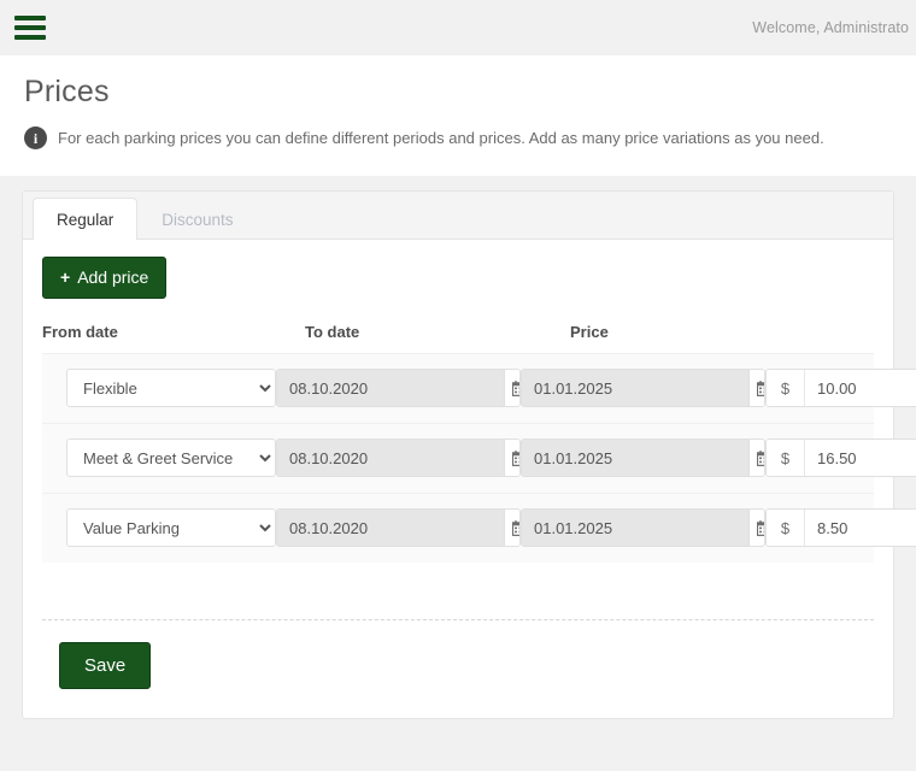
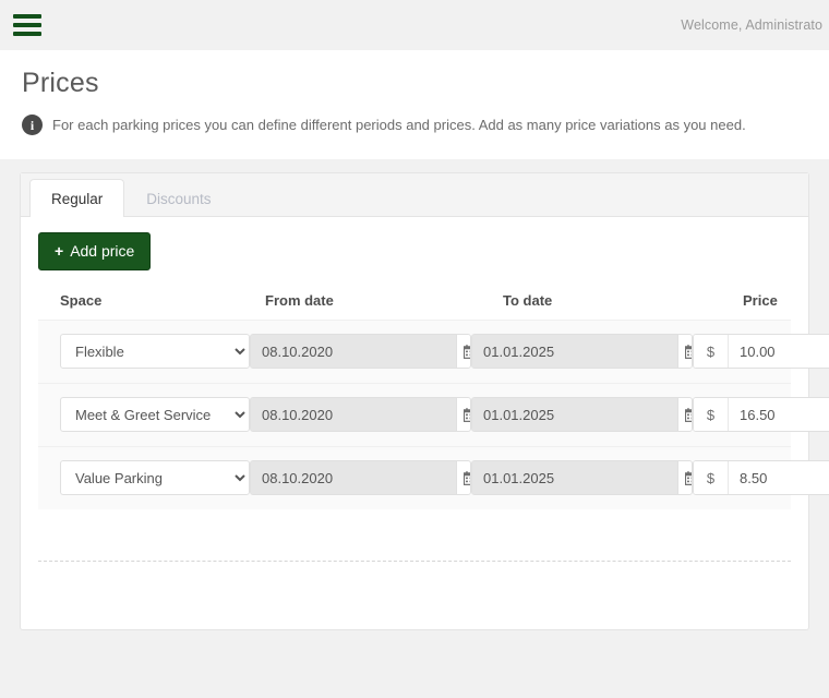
  Welcome, Administrato
  Prices
  i
  For each parking prices you can define different periods and prices. Add as many price variations as you need.
  Regular
  Discounts
  +
  Add price
+ Space
  From date
  To date
  Price
  Flexible
  08.10.2020
  01.01.2025
  $
  10.00
  Meet & Greet Service
  08.10.2020
  01.01.2025
  $
  16.50
  Value Parking
  08.10.2020
  01.01.2025
  $
  8.50
- Save
